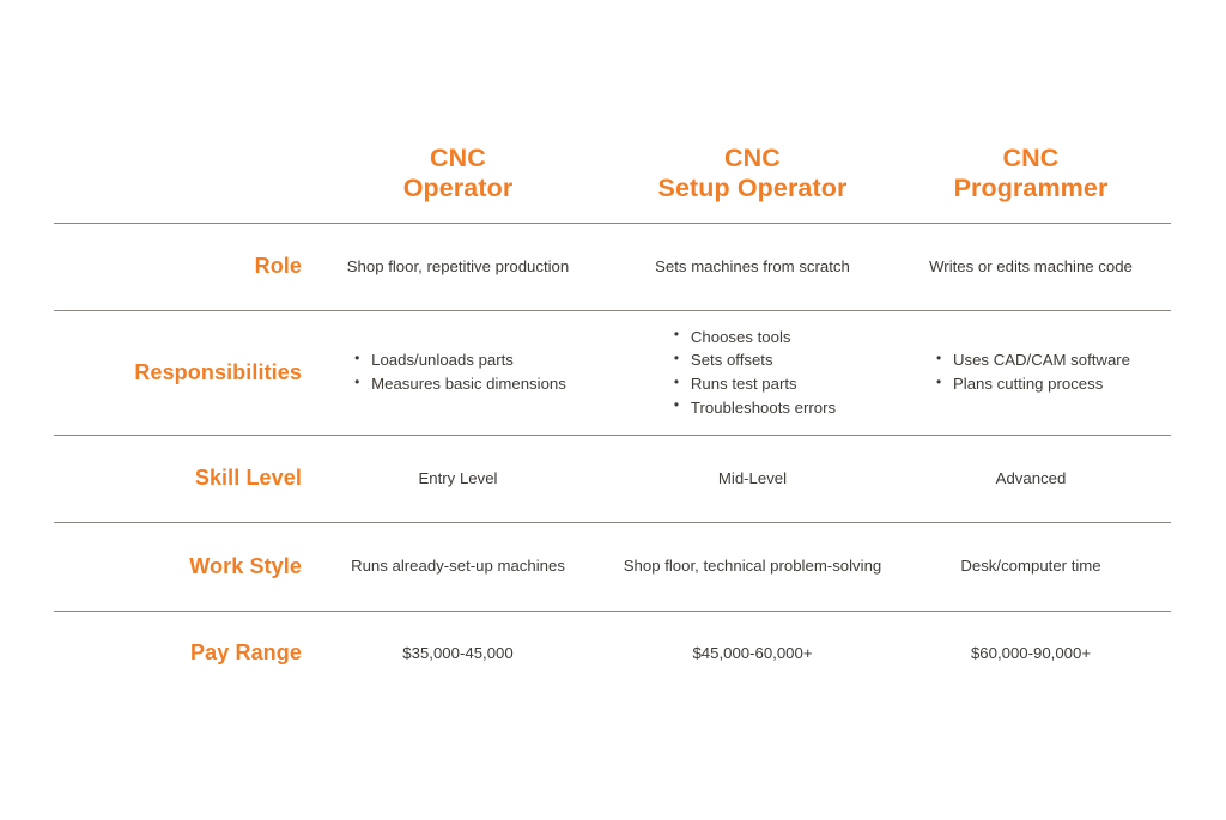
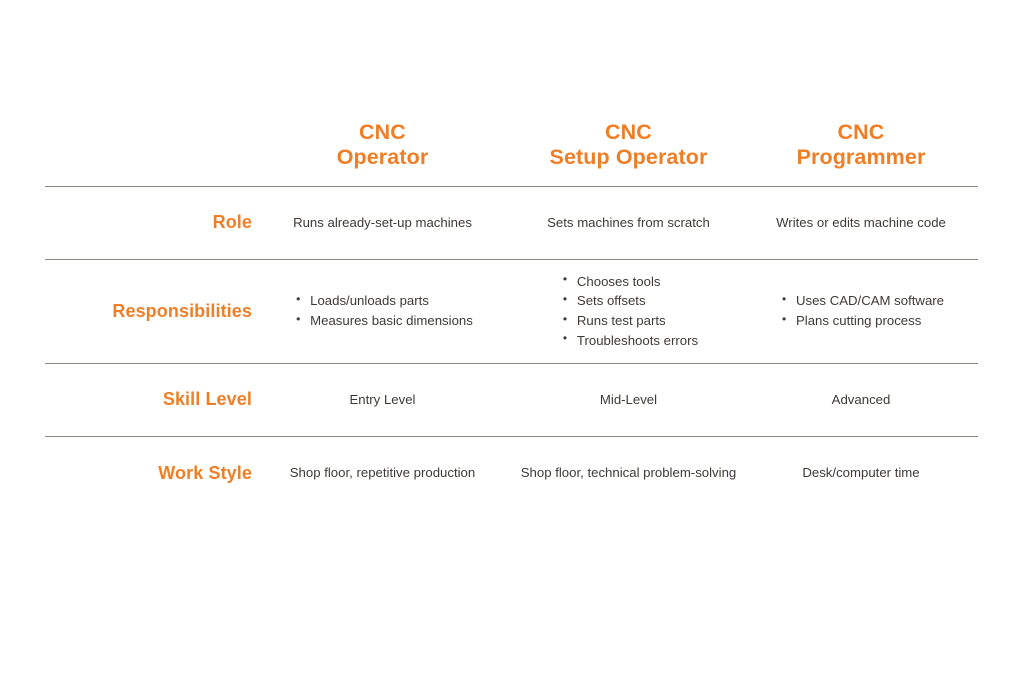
  	CNC Operator	CNC Setup Operator	CNC Programmer
- Role	Shop floor, repetitive production	Sets machines from scratch	Writes or edits machine code
+ Role	Runs already-set-up machines	Sets machines from scratch	Writes or edits machine code
  Responsibilities	Loads/unloads parts Measures basic dimensions	Chooses tools Sets offsets Runs test parts Troubleshoots errors	Uses CAD/CAM software Plans cutting process
  Skill Level	Entry Level	Mid-Level	Advanced
- Work Style	Runs already-set-up machines	Shop floor, technical problem-solving	Desk/computer time
+ Work Style	Shop floor, repetitive production	Shop floor, technical problem-solving	Desk/computer time
- Pay Range	$35,000-45,000	$45,000-60,000+	$60,000-90,000+
